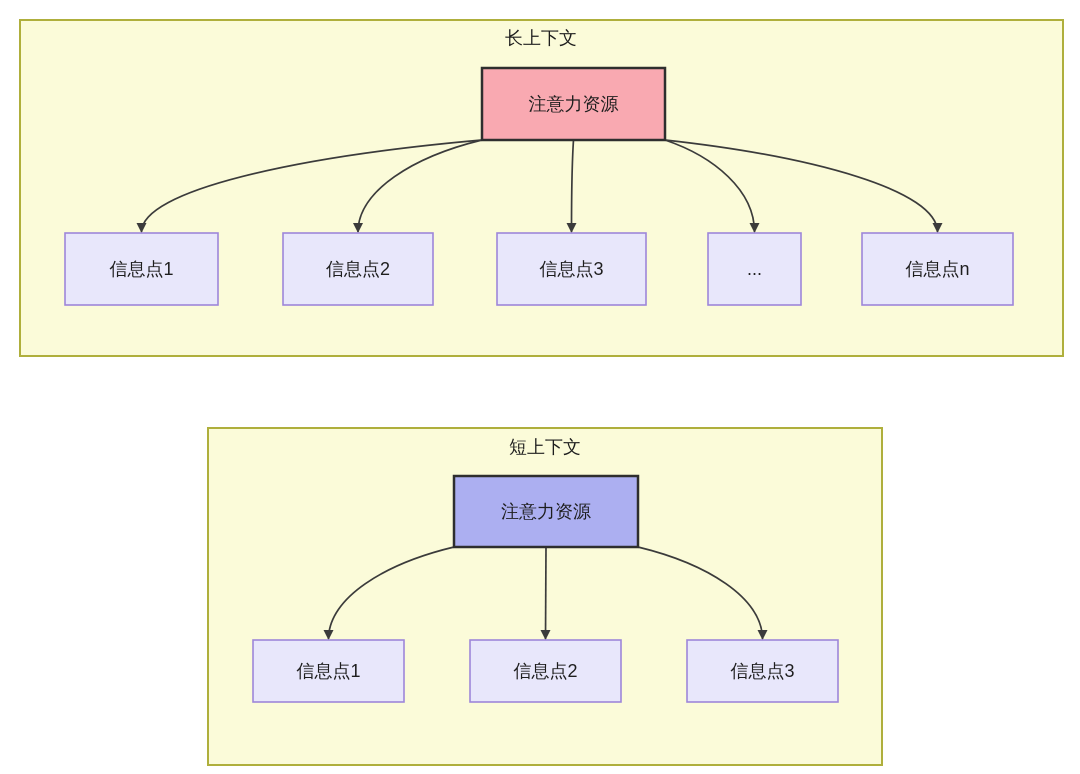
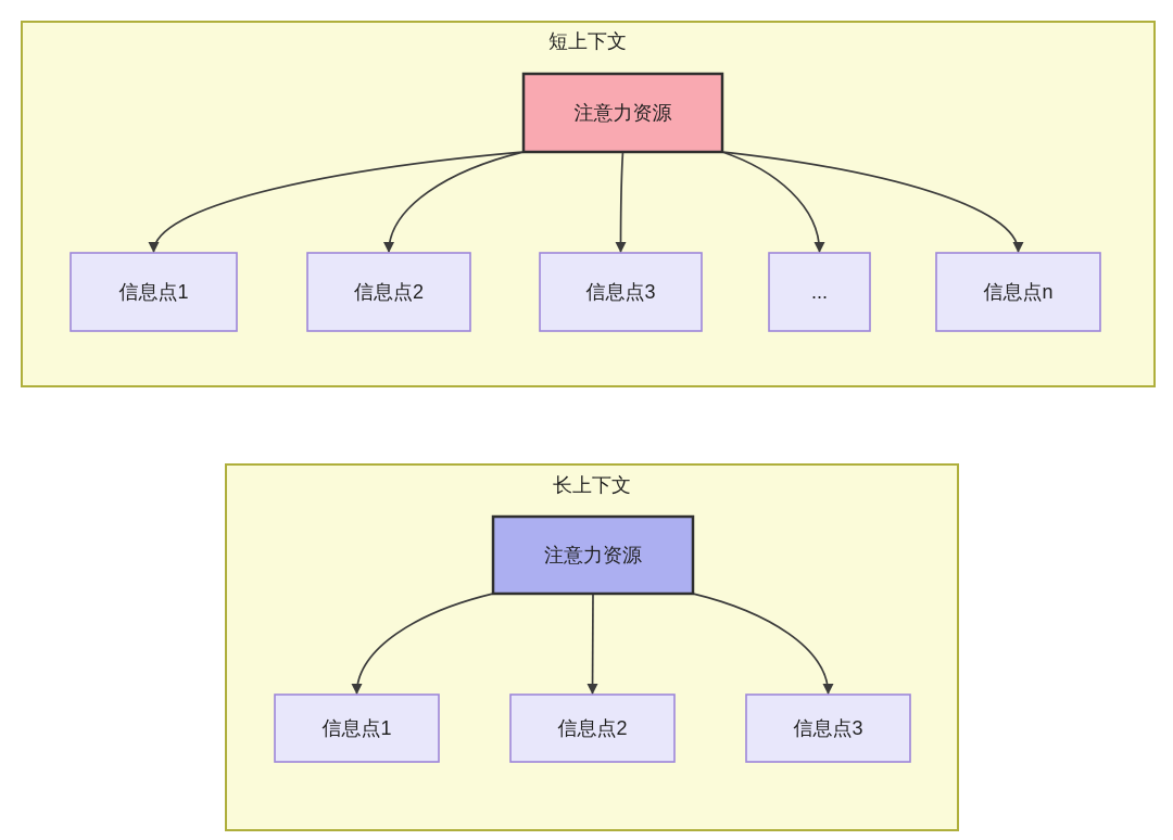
- 长上下文
+ 短上下文
  注意力资源
  信息点1
  信息点2
  信息点3
  ...
  信息点n
- 短上下文
+ 长上下文
  注意力资源
  信息点1
  信息点2
  信息点3
